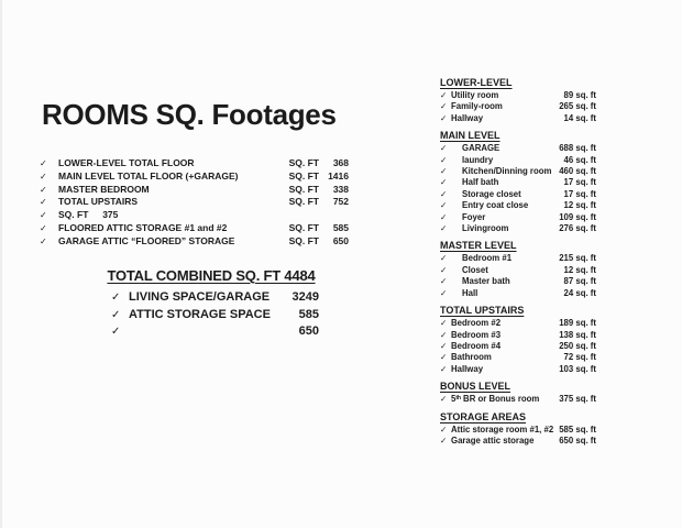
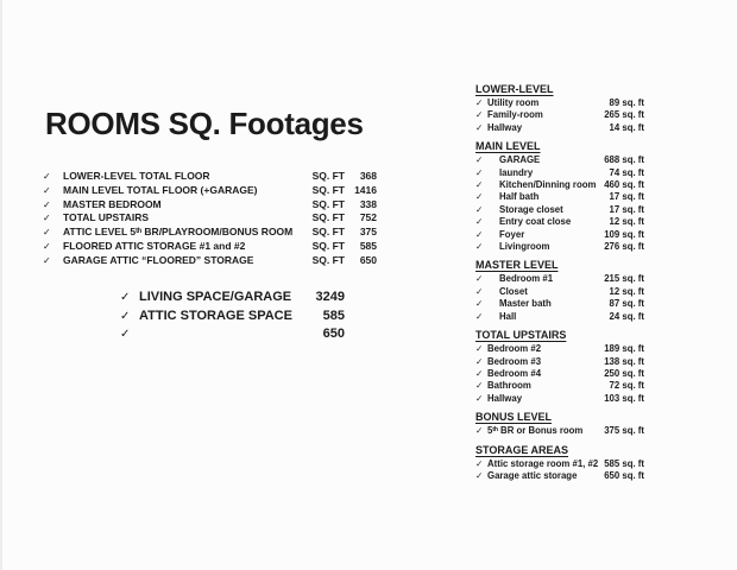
  ROOMS SQ. Footages
  ✓
  LOWER-LEVEL TOTAL FLOOR
  SQ. FT
  368
  ✓
  MAIN LEVEL TOTAL FLOOR (+GARAGE)
  SQ. FT
  1416
  ✓
  MASTER BEDROOM
  SQ. FT
  338
  ✓
  TOTAL UPSTAIRS
  SQ. FT
  752
  ✓
+ ATTIC LEVEL 5ᵗʰ BR/PLAYROOM/BONUS ROOM
  SQ. FT
  375
  ✓
  FLOORED ATTIC STORAGE #1 and #2
  SQ. FT
  585
  ✓
  GARAGE ATTIC “FLOORED” STORAGE
  SQ. FT
  650
- TOTAL COMBINED SQ. FT 4484
  ✓
  LIVING SPACE/GARAGE
  3249
  ✓
  ATTIC STORAGE SPACE
  585
  ✓
  650
  LOWER-LEVEL
  ✓
  Utility room
  89 sq. ft
  ✓
  Family-room
  265 sq. ft
  ✓
  Hallway
  14 sq. ft
  MAIN LEVEL
  ✓
  GARAGE
  688 sq. ft
  ✓
  laundry
- 46 sq. ft
+ 74 sq. ft
  ✓
  Kitchen/Dinning room
  460 sq. ft
  ✓
  Half bath
  17 sq. ft
  ✓
  Storage closet
  17 sq. ft
  ✓
  Entry coat close
  12 sq. ft
  ✓
  Foyer
  109 sq. ft
  ✓
  Livingroom
  276 sq. ft
  MASTER LEVEL
  ✓
  Bedroom #1
  215 sq. ft
  ✓
  Closet
  12 sq. ft
  ✓
  Master bath
  87 sq. ft
  ✓
  Hall
  24 sq. ft
  TOTAL UPSTAIRS
  ✓
  Bedroom #2
  189 sq. ft
  ✓
  Bedroom #3
  138 sq. ft
  ✓
  Bedroom #4
  250 sq. ft
  ✓
  Bathroom
  72 sq. ft
  ✓
  Hallway
  103 sq. ft
  BONUS LEVEL
  ✓
  5ᵗʰ BR or Bonus room
  375 sq. ft
  STORAGE AREAS
  ✓
  Attic storage room #1, #2
  585 sq. ft
  ✓
  Garage attic storage
  650 sq. ft
